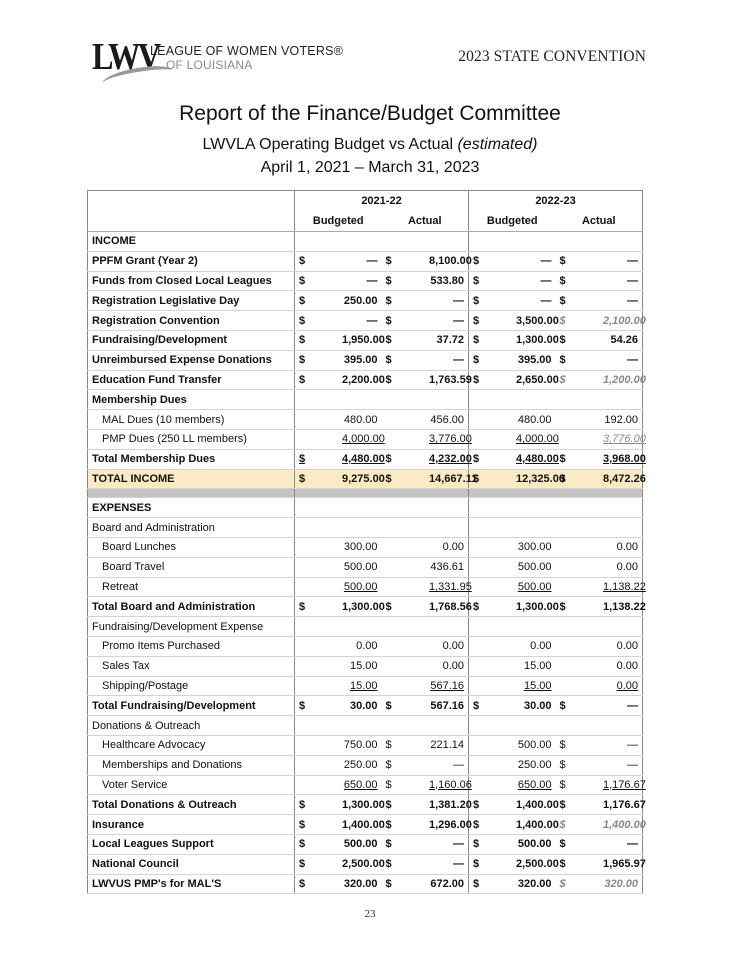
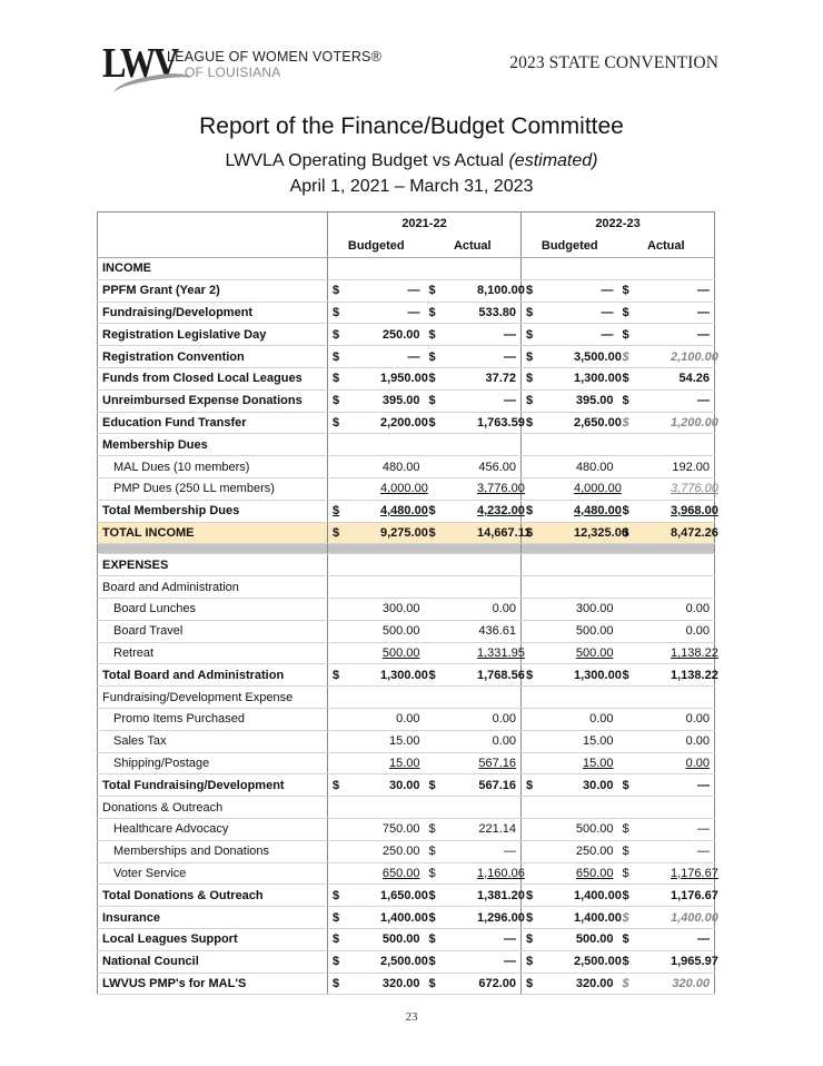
  LWV
  LEAGUE OF WOMEN VOTERS®
  OF LOUISIANA
  2023 STATE CONVENTION
  Report of the Finance/Budget Committee
  LWVLA Operating Budget vs Actual (estimated)
  April 1, 2021 – March 31, 2023
  	2021-22	2022-23
  	Budgeted	Actual	Budgeted	Actual
  INCOME
  PPFM Grant (Year 2)	$	—	$	8,100.00	$	—	$	—
- Funds from Closed Local Leagues	$	—	$	533.80	$	—	$	—
+ Fundraising/Development	$	—	$	533.80	$	—	$	—
  Registration Legislative Day	$	250.00	$	—	$	—	$	—
  Registration Convention	$	—	$	—	$	3,500.00	$	2,100.00
- Fundraising/Development	$	1,950.00	$	37.72	$	1,300.00	$	54.26
+ Funds from Closed Local Leagues	$	1,950.00	$	37.72	$	1,300.00	$	54.26
  Unreimbursed Expense Donations	$	395.00	$	—	$	395.00	$	—
  Education Fund Transfer	$	2,200.00	$	1,763.59	$	2,650.00	$	1,200.00
  Membership Dues
  MAL Dues (10 members)		480.00		456.00		480.00		192.00
  PMP Dues (250 LL members)		4,000.00		3,776.00		4,000.00		3,776.00
  Total Membership Dues	$	4,480.00	$	4,232.00	$	4,480.00	$	3,968.00
  TOTAL INCOME	$	9,275.00	$	14,667.1	$	12,325.0	$	8,472.26
  EXPENSES
  Board and Administration
  Board Lunches		300.00		0.00		300.00		0.00
  Board Travel		500.00		436.61		500.00		0.00
  Retreat		500.00		1,331.95		500.00		1,138.22
  Total Board and Administration	$	1,300.00	$	1,768.56	$	1,300.00	$	1,138.22
  Fundraising/Development Expense
  Promo Items Purchased		0.00		0.00		0.00		0.00
  Sales Tax		15.00		0.00		15.00		0.00
  Shipping/Postage		15.00		567.16		15.00		0.00
  Total Fundraising/Development	$	30.00	$	567.16	$	30.00	$	—
  Donations & Outreach
  Healthcare Advocacy		750.00	$	221.14		500.00	$	—
  Memberships and Donations		250.00	$	—		250.00	$	—
  Voter Service		650.00	$	1,160.06		650.00	$	1,176.67
- Total Donations & Outreach	$	1,300.00	$	1,381.20	$	1,400.00	$	1,176.67
+ Total Donations & Outreach	$	1,650.00	$	1,381.20	$	1,400.00	$	1,176.67
  Insurance	$	1,400.00	$	1,296.00	$	1,400.00	$	1,400.00
  Local Leagues Support	$	500.00	$	—	$	500.00	$	—
  National Council	$	2,500.00	$	—	$	2,500.00	$	1,965.97
  LWVUS PMP's for MAL'S	$	320.00	$	672.00	$	320.00	$	320.00
  23
